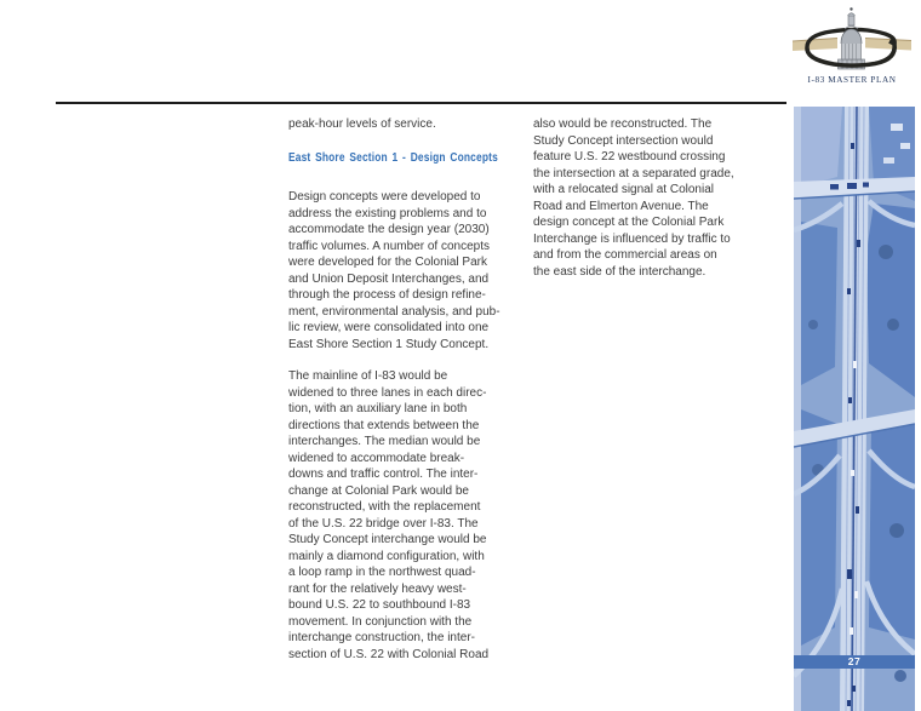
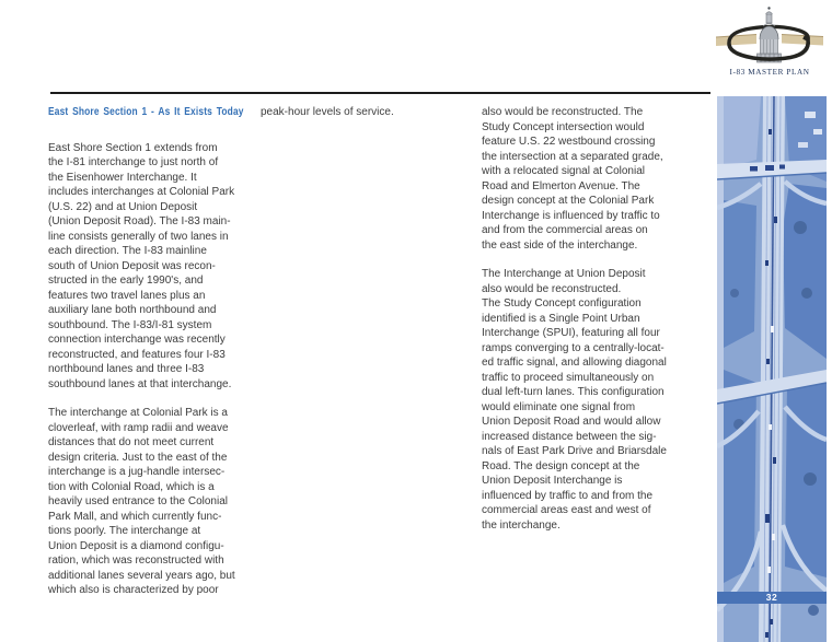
  I-83 MASTER PLAN
+ East Shore Section 1 - As It Exists Today
+ East Shore Section 1 extends from
+ the I-81 interchange to just north of
+ the Eisenhower Interchange. It
+ includes interchanges at Colonial Park
+ (U.S. 22) and at Union Deposit
+ (Union Deposit Road). The I-83 main-
+ line consists generally of two lanes in
+ each direction. The I-83 mainline
+ south of Union Deposit was recon-
+ structed in the early 1990's, and
+ features two travel lanes plus an
+ auxiliary lane both northbound and
+ southbound. The I-83/I-81 system
+ connection interchange was recently
+ reconstructed, and features four I-83
+ northbound lanes and three I-83
+ southbound lanes at that interchange.
+ The interchange at Colonial Park is a
+ cloverleaf, with ramp radii and weave
+ distances that do not meet current
+ design criteria. Just to the east of the
+ interchange is a jug-handle intersec-
+ tion with Colonial Road, which is a
+ heavily used entrance to the Colonial
+ Park Mall, and which currently func-
+ tions poorly. The interchange at
+ Union Deposit is a diamond configu-
+ ration, which was reconstructed with
+ additional lanes several years ago, but
+ which also is characterized by poor
  peak-hour levels of service.
- East Shore Section 1 - Design Concepts
- Design concepts were developed to
- address the existing problems and to
- accommodate the design year (2030)
- traffic volumes. A number of concepts
- were developed for the Colonial Park
- and Union Deposit Interchanges, and
- through the process of design refine-
- ment, environmental analysis, and pub-
- lic review, were consolidated into one
- East Shore Section 1 Study Concept.
- The mainline of I-83 would be
- widened to three lanes in each direc-
- tion, with an auxiliary lane in both
- directions that extends between the
- interchanges. The median would be
- widened to accommodate break-
- downs and traffic control. The inter-
- change at Colonial Park would be
- reconstructed, with the replacement
- of the U.S. 22 bridge over I-83. The
- Study Concept interchange would be
- mainly a diamond configuration, with
- a loop ramp in the northwest quad-
- rant for the relatively heavy west-
- bound U.S. 22 to southbound I-83
- movement. In conjunction with the
- interchange construction, the inter-
- section of U.S. 22 with Colonial Road
  also would be reconstructed. The
  Study Concept intersection would
  feature U.S. 22 westbound crossing
  the intersection at a separated grade,
  with a relocated signal at Colonial
  Road and Elmerton Avenue. The
  design concept at the Colonial Park
  Interchange is influenced by traffic to
  and from the commercial areas on
  the east side of the interchange.
+ The Interchange at Union Deposit
+ also would be reconstructed.
+ The Study Concept configuration
+ identified is a Single Point Urban
+ Interchange (SPUI), featuring all four
+ ramps converging to a centrally-locat-
+ ed traffic signal, and allowing diagonal
+ traffic to proceed simultaneously on
+ dual left-turn lanes. This configuration
+ would eliminate one signal from
+ Union Deposit Road and would allow
+ increased distance between the sig-
+ nals of East Park Drive and Briarsdale
+ Road. The design concept at the
+ Union Deposit Interchange is
+ influenced by traffic to and from the
+ commercial areas east and west of
+ the interchange.
- 27
+ 32
